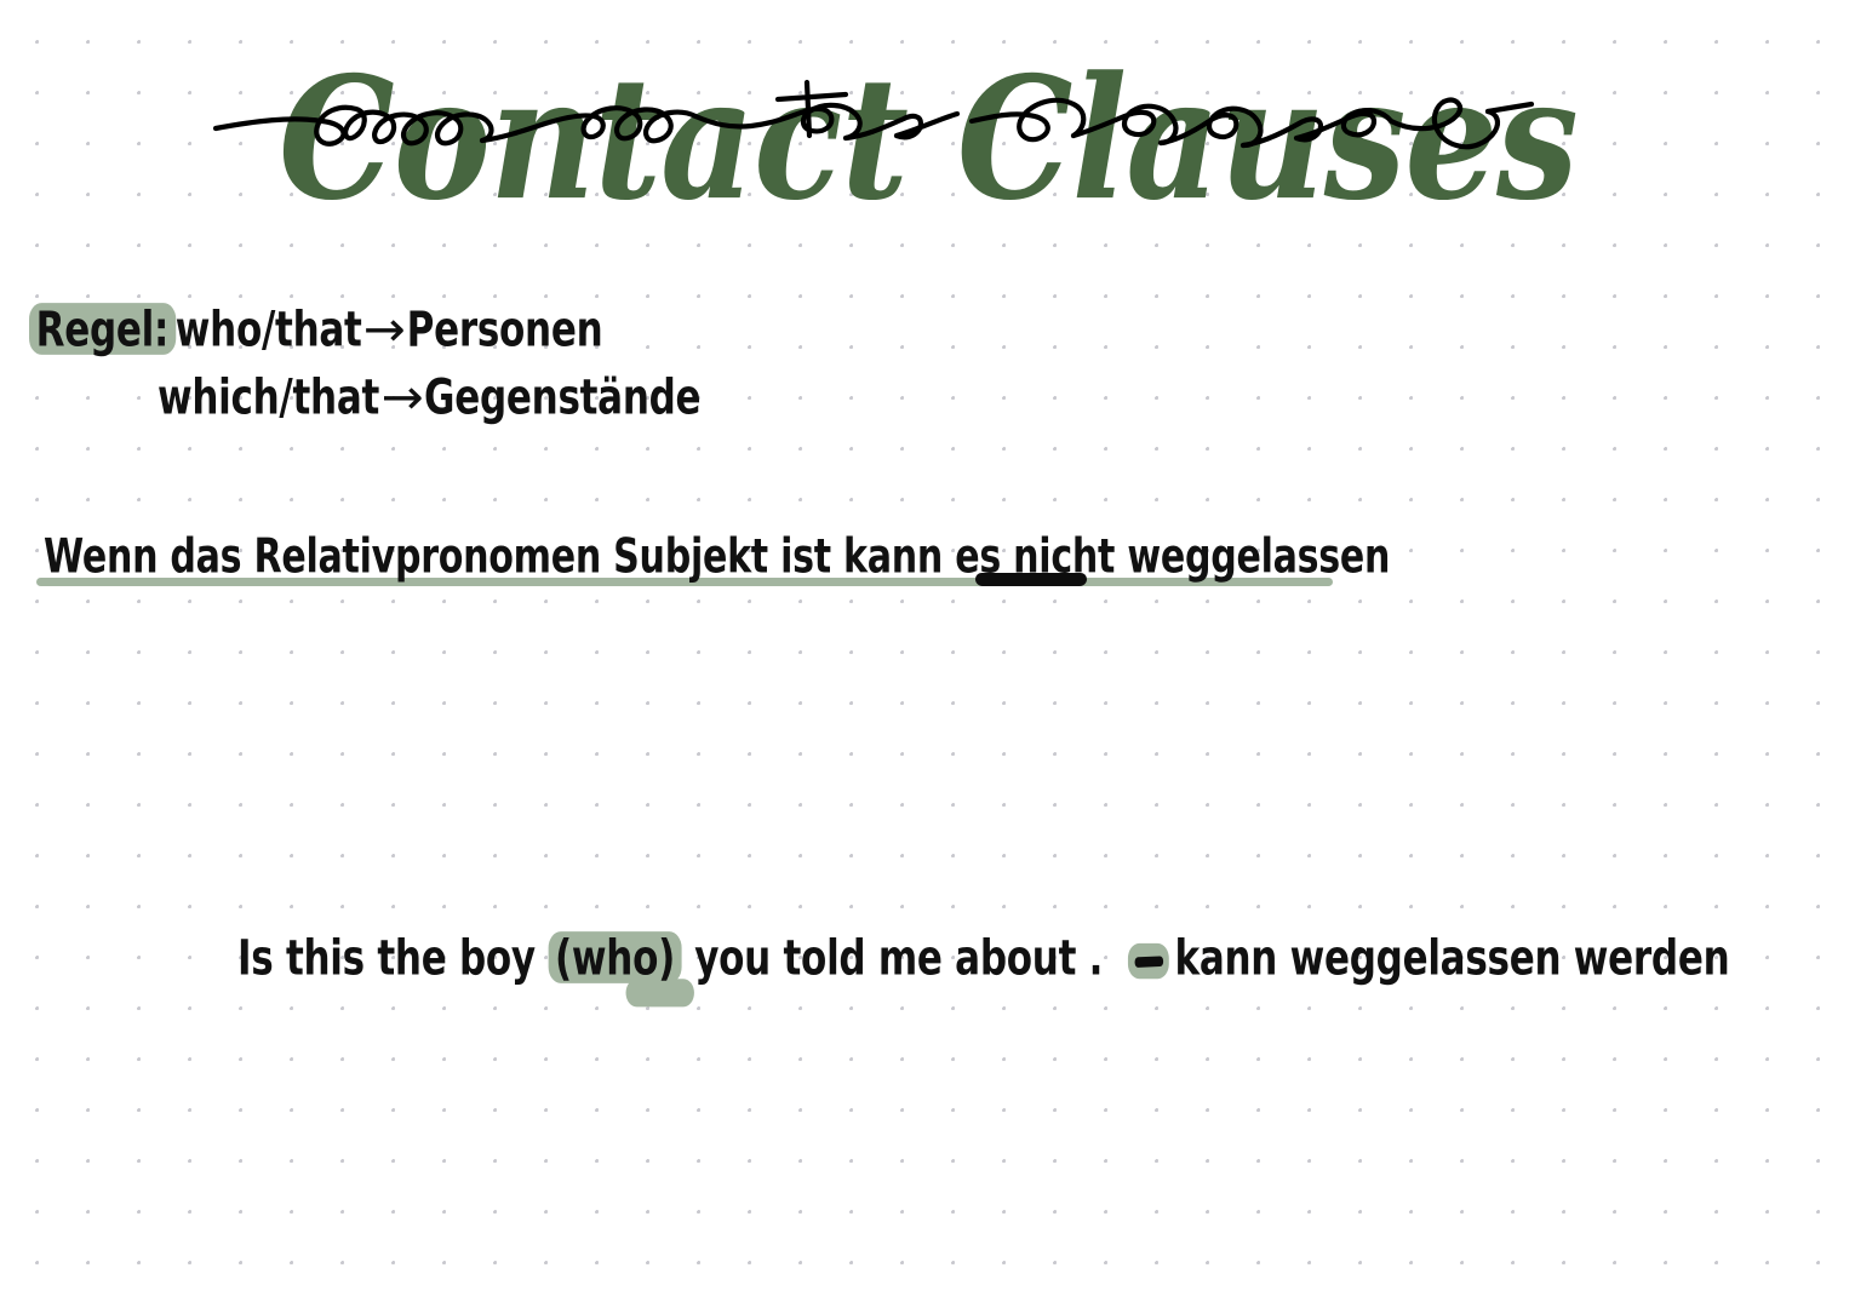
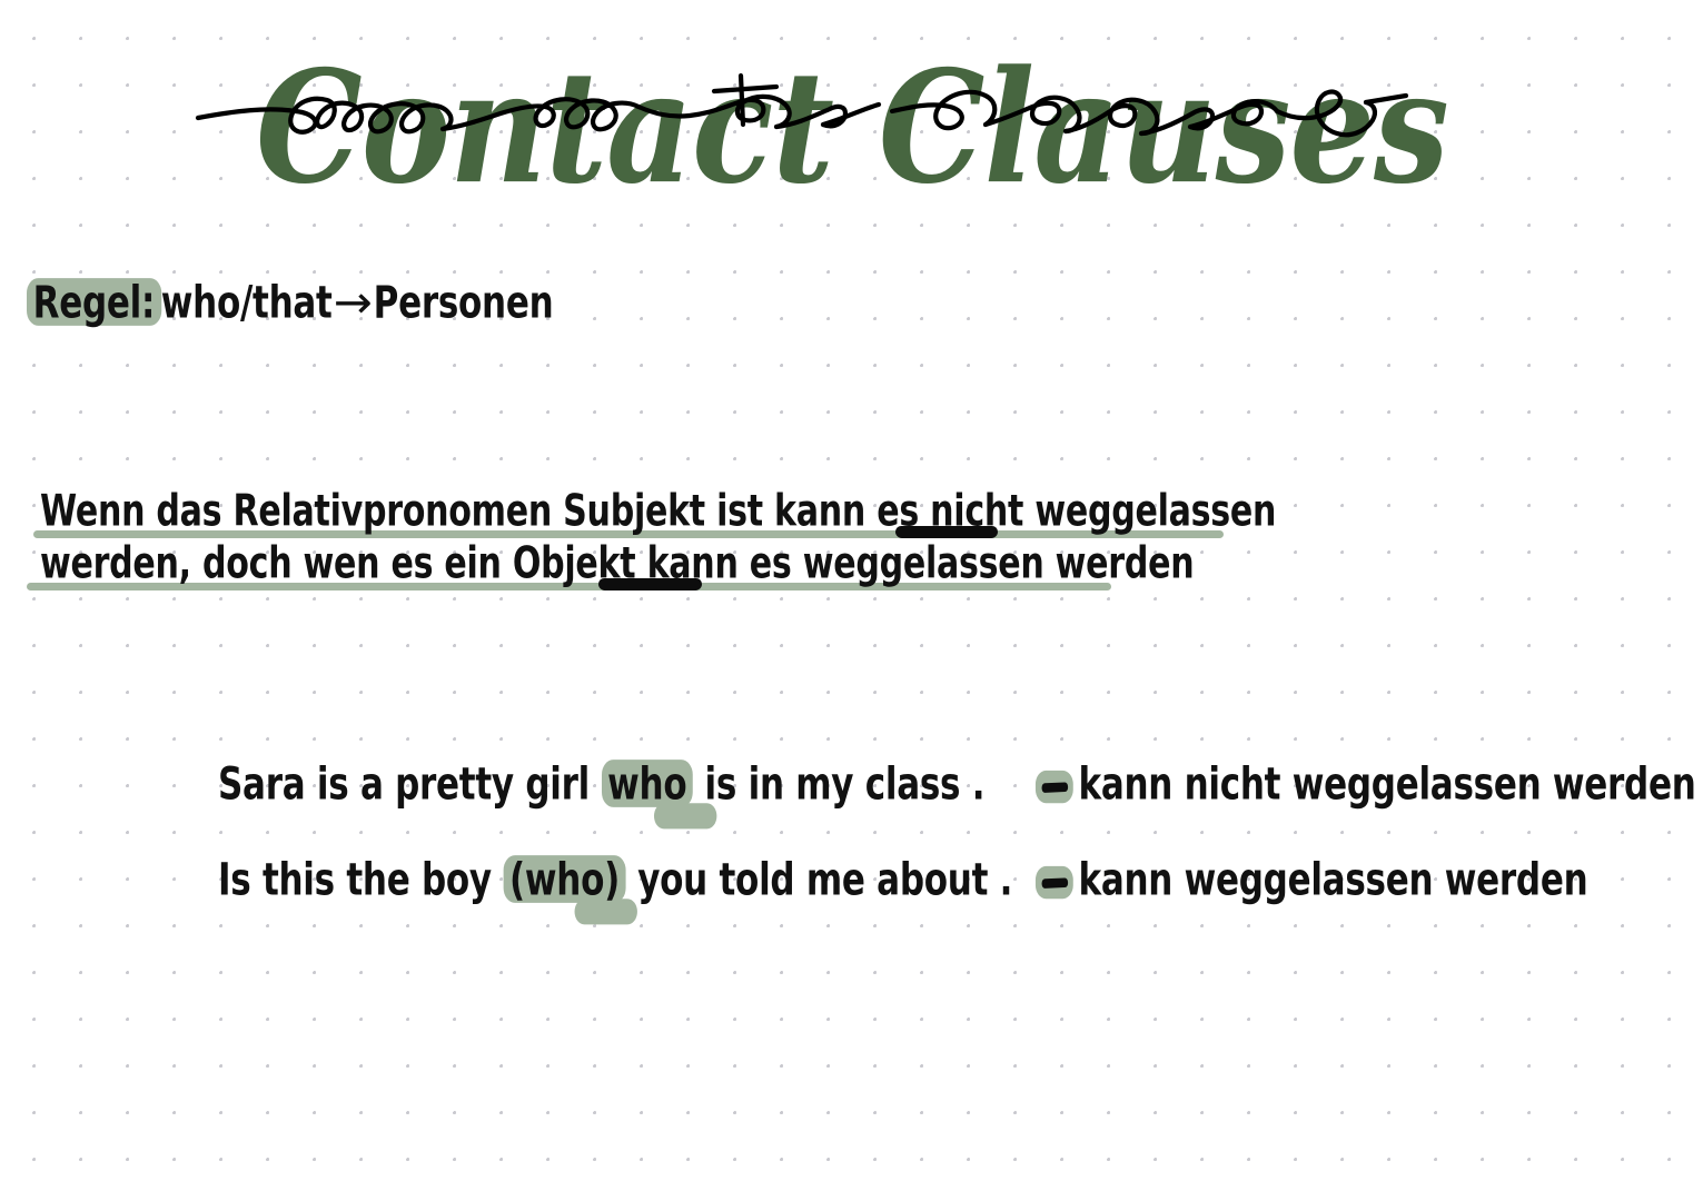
  Conact Clses
  Regel:who/that→Personen
- which/that→Gegenstände
  Wenn das Relativpronomen Subjekt ist kann es nicht weggelassen
+ werden, doch wen es ein Objekt kann es weggelassen werden
+ Sara is a pretty girl who is in my class .
+ kann nicht weggelassen werden
  Is this the boy (who) you told me about .
  kann weggelassen werden
